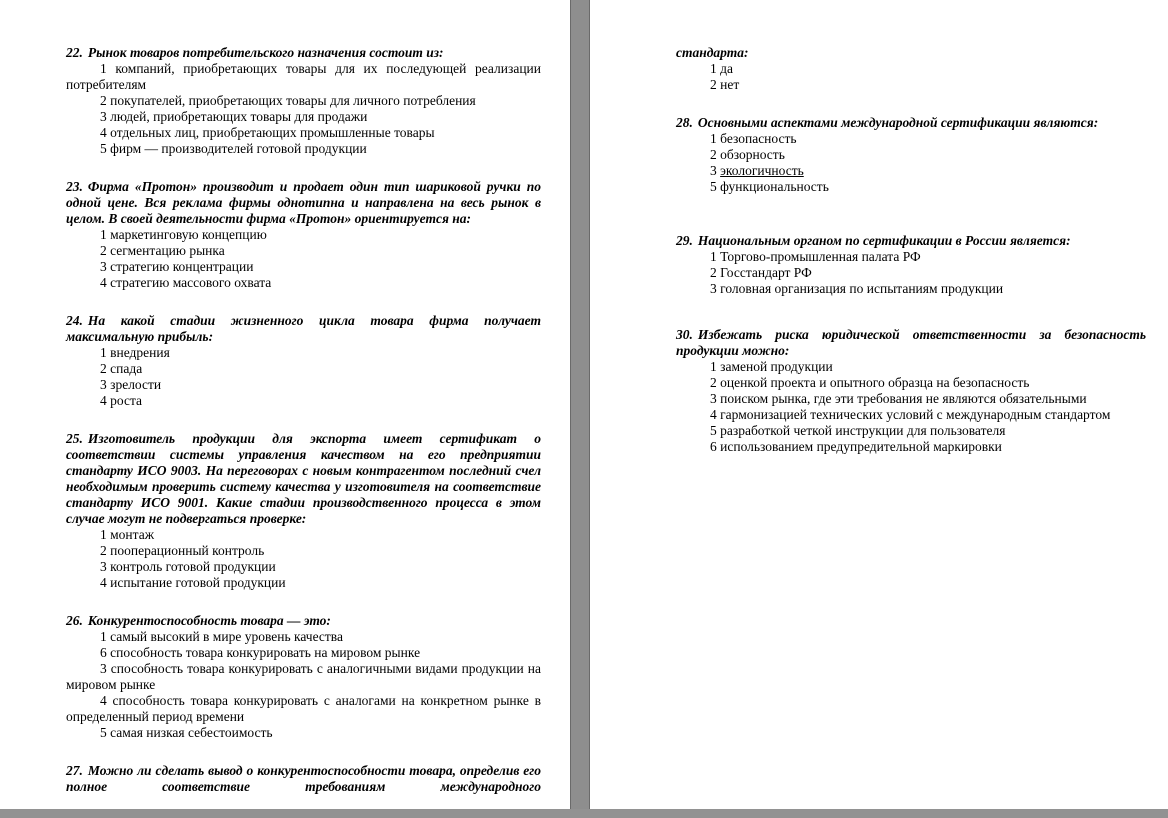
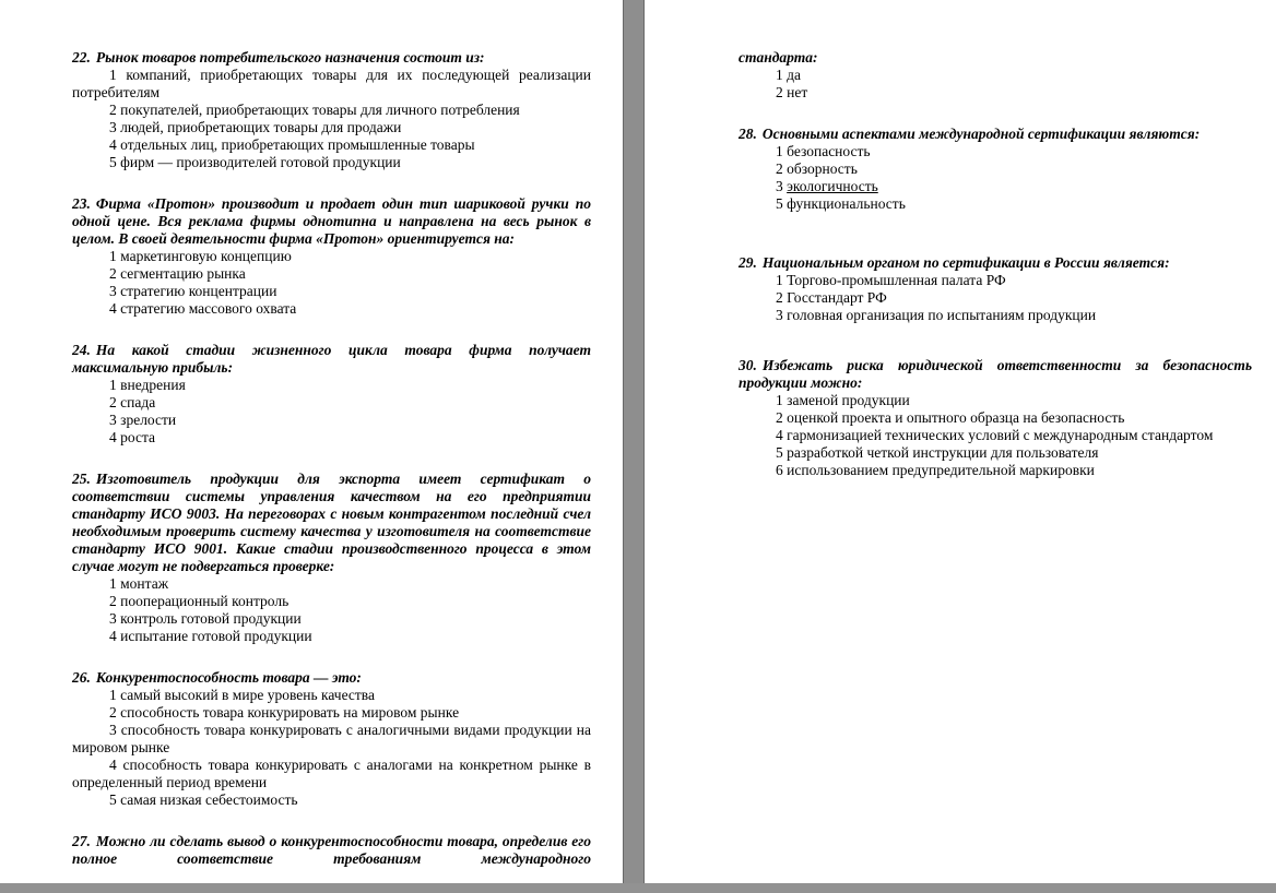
  22. Рынок товаров потребительского назначения состоит из:
  1 компаний, приобретающих товары для их последующей реализации потребителям
  2 покупателей, приобретающих товары для личного потребления
  3 людей, приобретающих товары для продажи
  4 отдельных лиц, приобретающих промышленные товары
  5 фирм — производителей готовой продукции
  23. Фирма «Протон» производит и продает один тип шариковой ручки по одной цене. Вся реклама фирмы однотипна и направлена на весь рынок в целом. В своей деятельности фирма «Протон» ориентируется на:
  1 маркетинговую концепцию
  2 сегментацию рынка
  3 стратегию концентрации
  4 стратегию массового охвата
  24. На какой стадии жизненного цикла товара фирма получает максимальную прибыль:
  1 внедрения
  2 спада
  3 зрелости
  4 роста
  25. Изготовитель продукции для экспорта имеет сертификат о соответствии системы управления качеством на его предприятии стандарту ИСО 9003. На переговорах с новым контрагентом последний счел необходимым проверить систему качества у изготовителя на соответствие стандарту ИСО 9001. Какие стадии производственного процесса в этом случае могут не подвергаться проверке:
  1 монтаж
  2 пооперационный контроль
  3 контроль готовой продукции
  4 испытание готовой продукции
  26. Конкурентоспособность товара — это:
  1 самый высокий в мире уровень качества
- 6 способность товара конкурировать на мировом рынке
+ 2 способность товара конкурировать на мировом рынке
  3 способность товара конкурировать с аналогичными видами продукции на мировом рынке
  4 способность товара конкурировать с аналогами на конкретном рынке в определенный период времени
  5 самая низкая себестоимость
  27. Можно ли сделать вывод о конкурентоспособности товара, определив его полное соответствие требованиям международного
  стандарта:
  1 да
  2 нет
  28. Основными аспектами международной сертификации являются:
  1 безопасность
  2 обзорность
  3 экологичность
  5 функциональность
  29. Национальным органом по сертификации в России является:
  1 Торгово-промышленная палата РФ
  2 Госстандарт РФ
  3 головная организация по испытаниям продукции
  30. Избежать риска юридической ответственности за безопасность продукции можно:
  1 заменой продукции
  2 оценкой проекта и опытного образца на безопасность
- 3 поиском рынка, где эти требования не являются обязательными
  4 гармонизацией технических условий с международным стандартом
  5 разработкой четкой инструкции для пользователя
  6 использованием предупредительной маркировки
